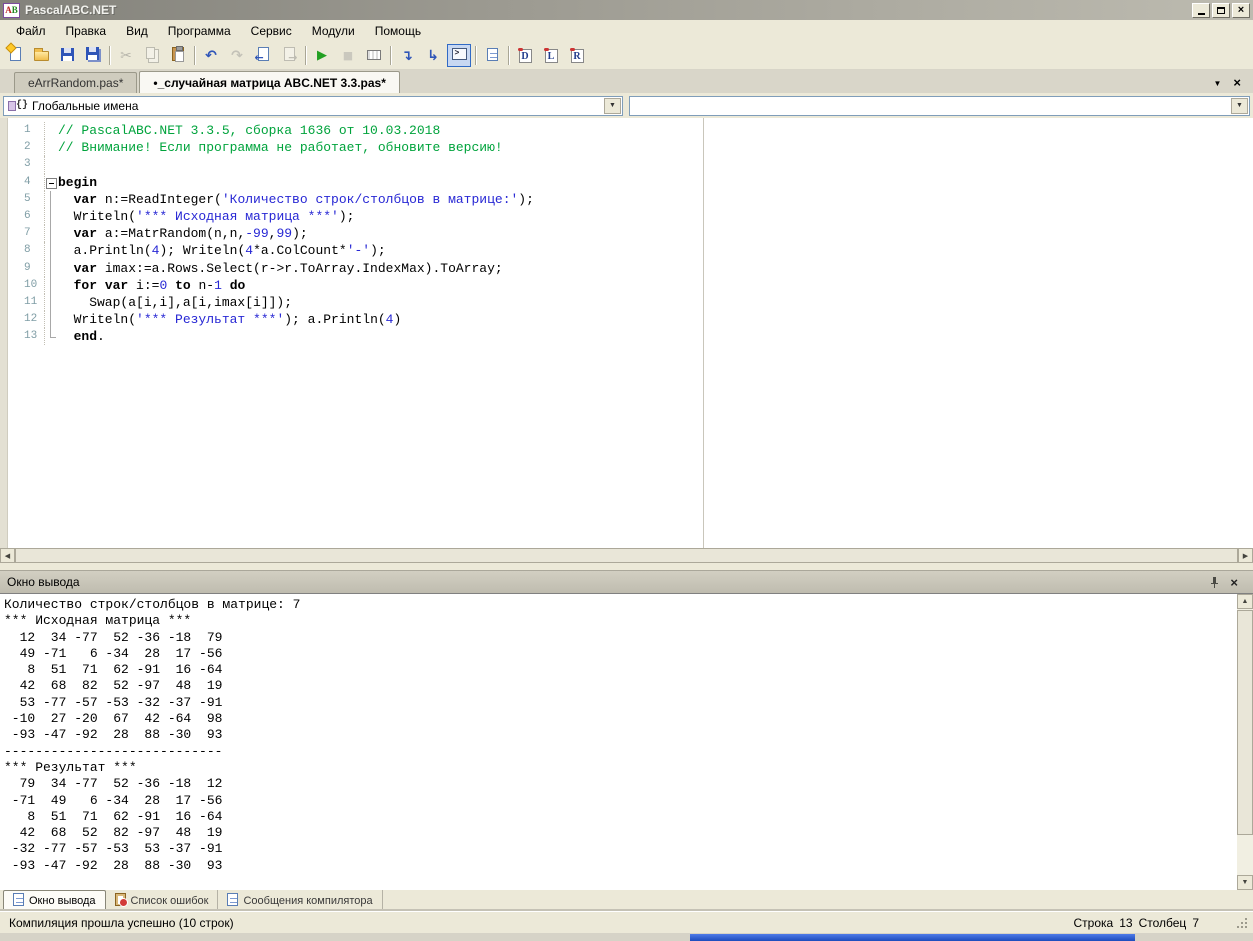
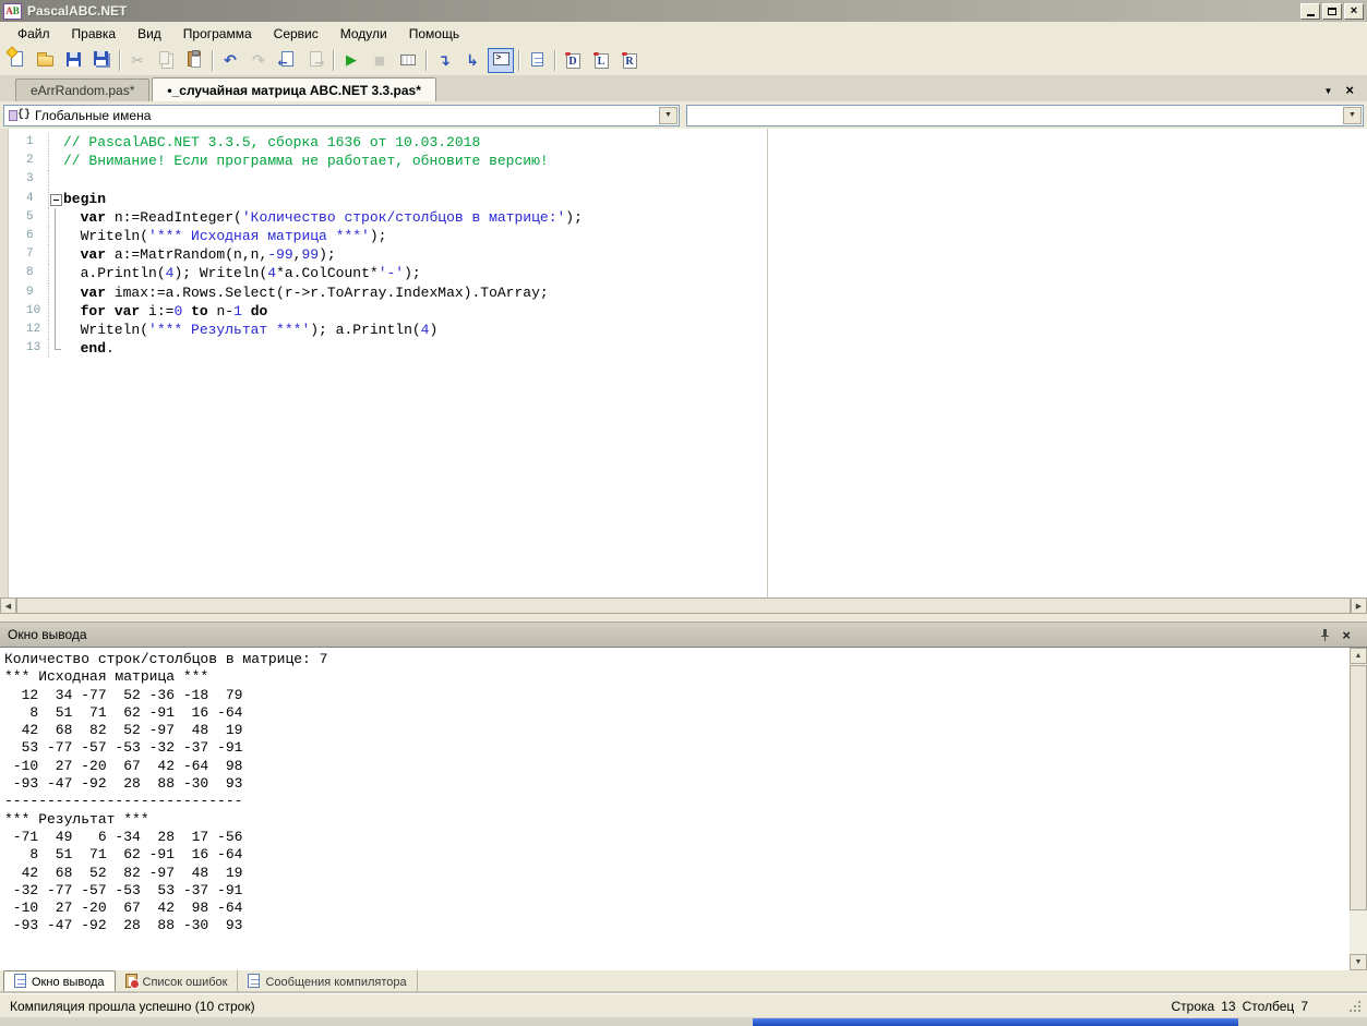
  A
  B
  PascalABC.NET
  ×
  Файл
  Правка
  Вид
  Программа
  Сервис
  Модули
  Помощь
  ✂
  ↶
  ↷
  ▶
  ■
  ↴
  ↳
  D
  L
  R
  eArrRandom.pas*
  •_случайная матрица ABC.NET 3.3.pas*
  ▼
  ×
  {}
  Глобальные имена
  1
  // PascalABC.NET 3.3.5, сборка 1636 от 10.03.2018
  2
  // Внимание! Если программа не работает, обновите версию!
  3
  4
  begin
  5
  var n:=ReadInteger('Количество строк/столбцов в матрице:');
  6
  Writeln('*** Исходная матрица ***');
  7
  var a:=MatrRandom(n,n,-99,99);
  8
  a.Println(4); Writeln(4*a.ColCount*'-');
  9
  var imax:=a.Rows.Select(r->r.ToArray.IndexMax).ToArray;
  10
  for var i:=0 to n-1 do
- 11
- Swap(a[i,i],a[i,imax[i]]);
  12
  Writeln('*** Результат ***'); a.Println(4)
  13
  end.
  Окно вывода
  ×
  Количество строк/столбцов в матрице: 7
  *** Исходная матрица ***
  12 34 -77 52 -36 -18 79
- 49 -71 6 -34 28 17 -56
  8 51 71 62 -91 16 -64
  42 68 82 52 -97 48 19
  53 -77 -57 -53 -32 -37 -91
  -10 27 -20 67 42 -64 98
  -93 -47 -92 28 88 -30 93
  ----------------------------
  *** Результат ***
- 79 34 -77 52 -36 -18 12
  -71 49 6 -34 28 17 -56
  8 51 71 62 -91 16 -64
  42 68 52 82 -97 48 19
  -32 -77 -57 -53 53 -37 -91
+ -10 27 -20 67 42 98 -64
  -93 -47 -92 28 88 -30 93
  Окно вывода
  Список ошибок
  Сообщения компилятора
  Компиляция прошла успешно (10 строк)
  Строка
  13
  Столбец
  7
